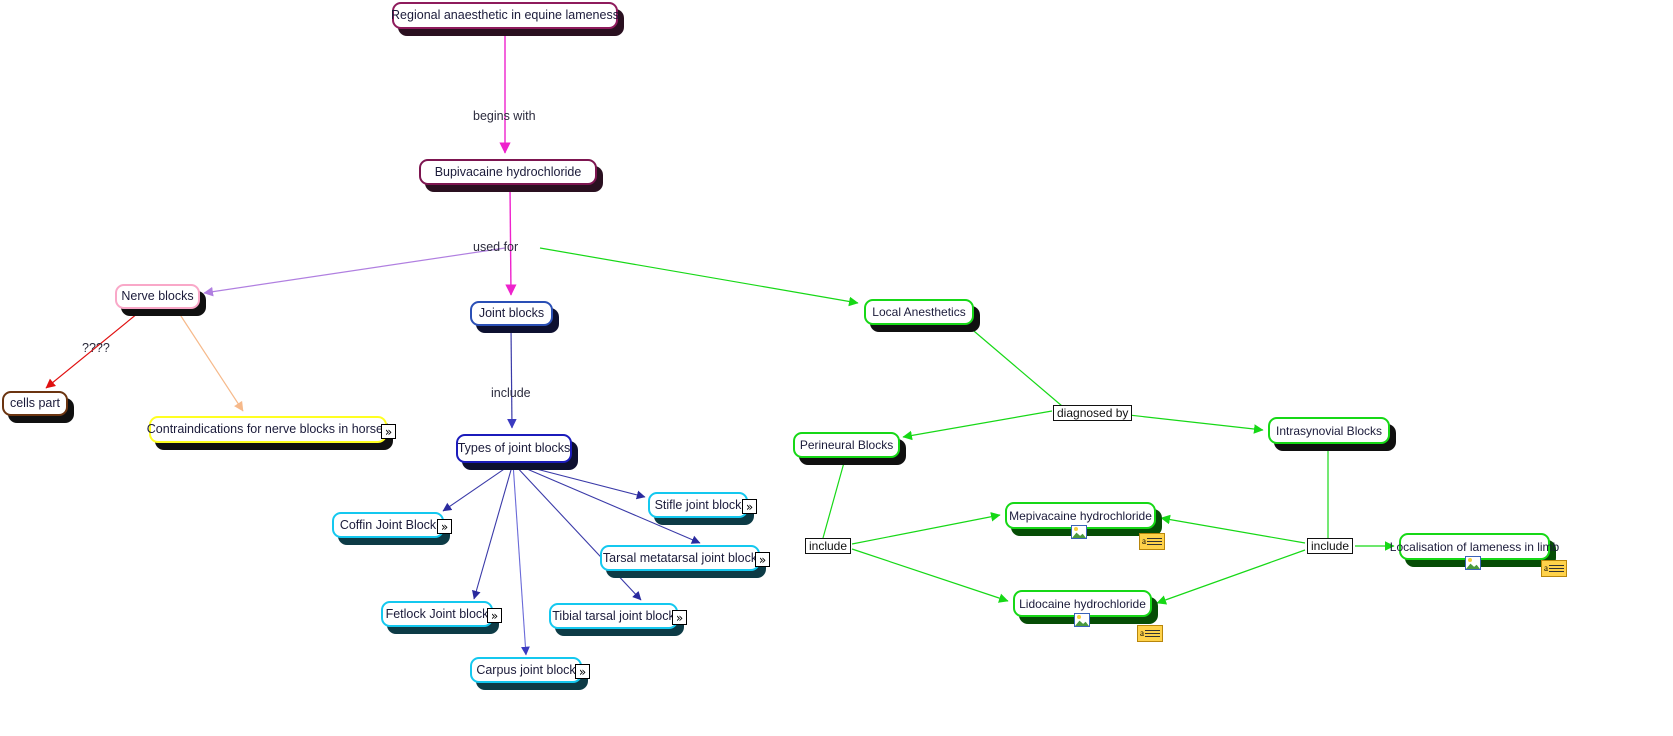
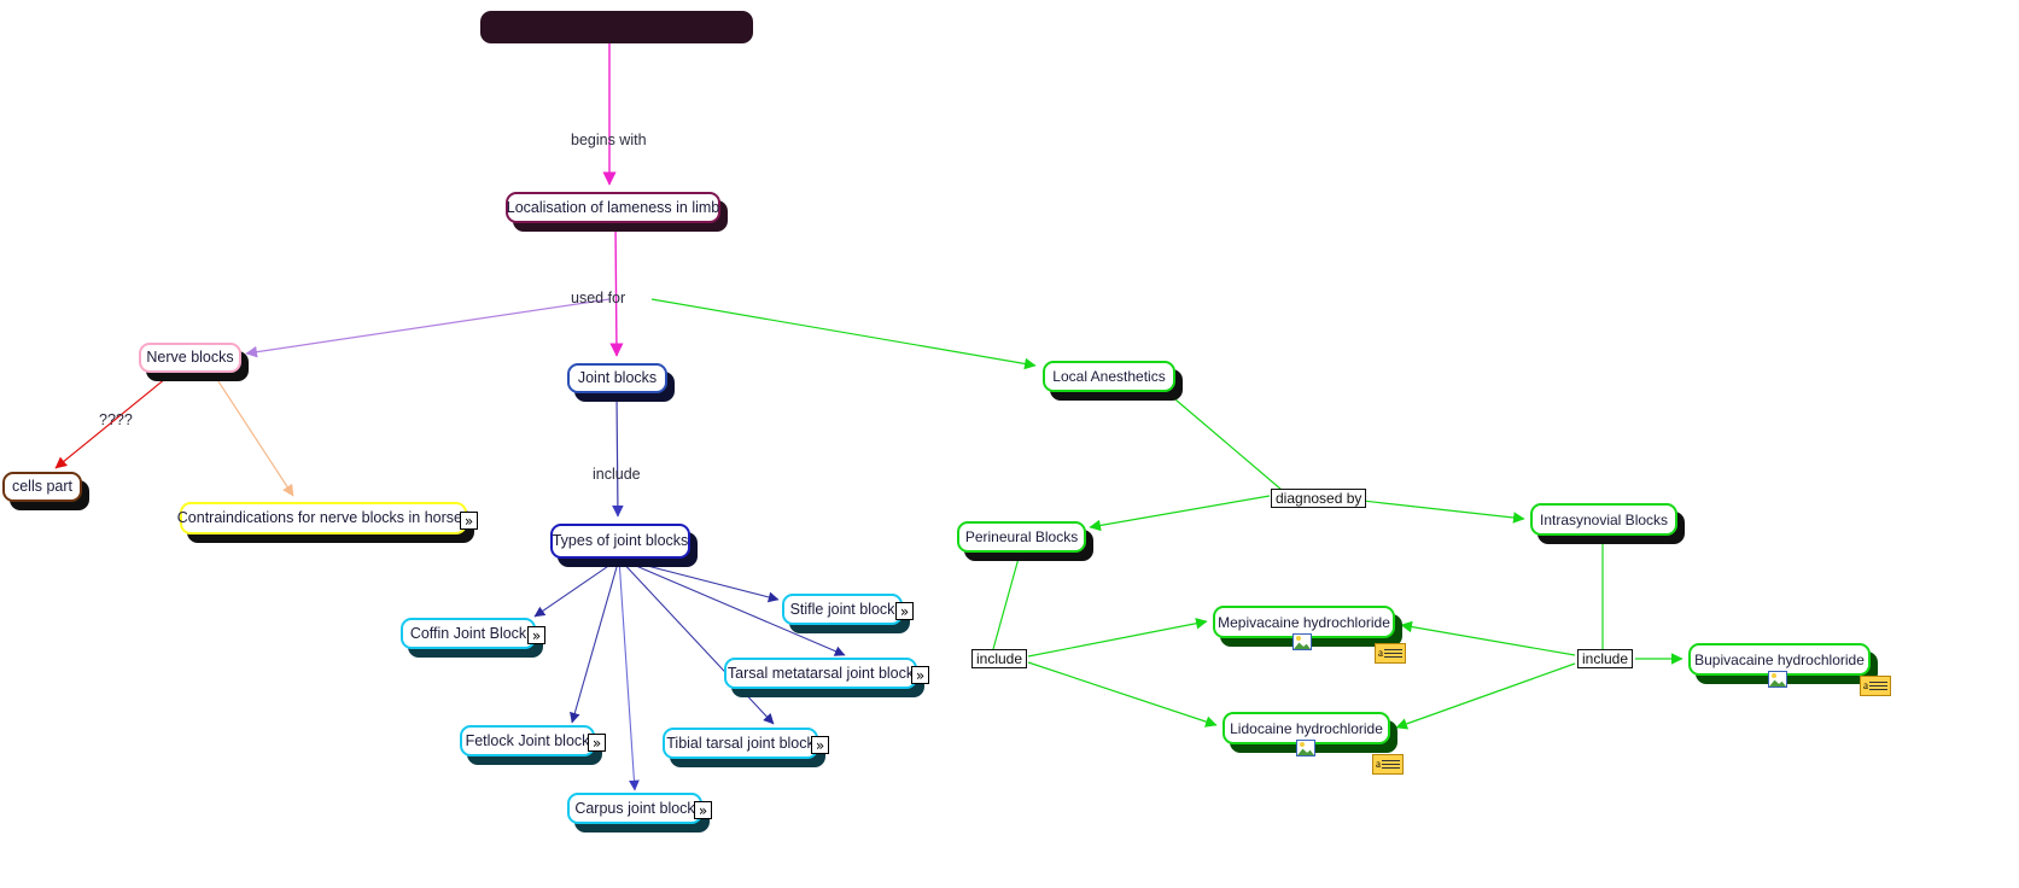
- Regional anaesthetic in equine lameness
- Bupivacaine hydrochloride
+ Localisation of lameness in limb
  Nerve blocks
  cells part
  Contraindications for nerve blocks in horse
  Joint blocks
  Types of joint blocks
  Coffin Joint Block
  Fetlock Joint block
  Carpus joint block
  Tibial tarsal joint bloc
  Tarsal metatarsal joint block
  Stifle joint block
  Local Anesthetics
  Perineural Blocks
  Intrasynovial Blocks
  Mepivacaine hydrochloride
  Lidocaine hydrochloride
- Localisation of lameness in limb
+ Bupivacaine hydrochloride
  begins with
  used for
  ????
  include
  diagnosed by
  include
  include
  »
  »
  »
  »
  »
  »
  »
  a
  a
  a
